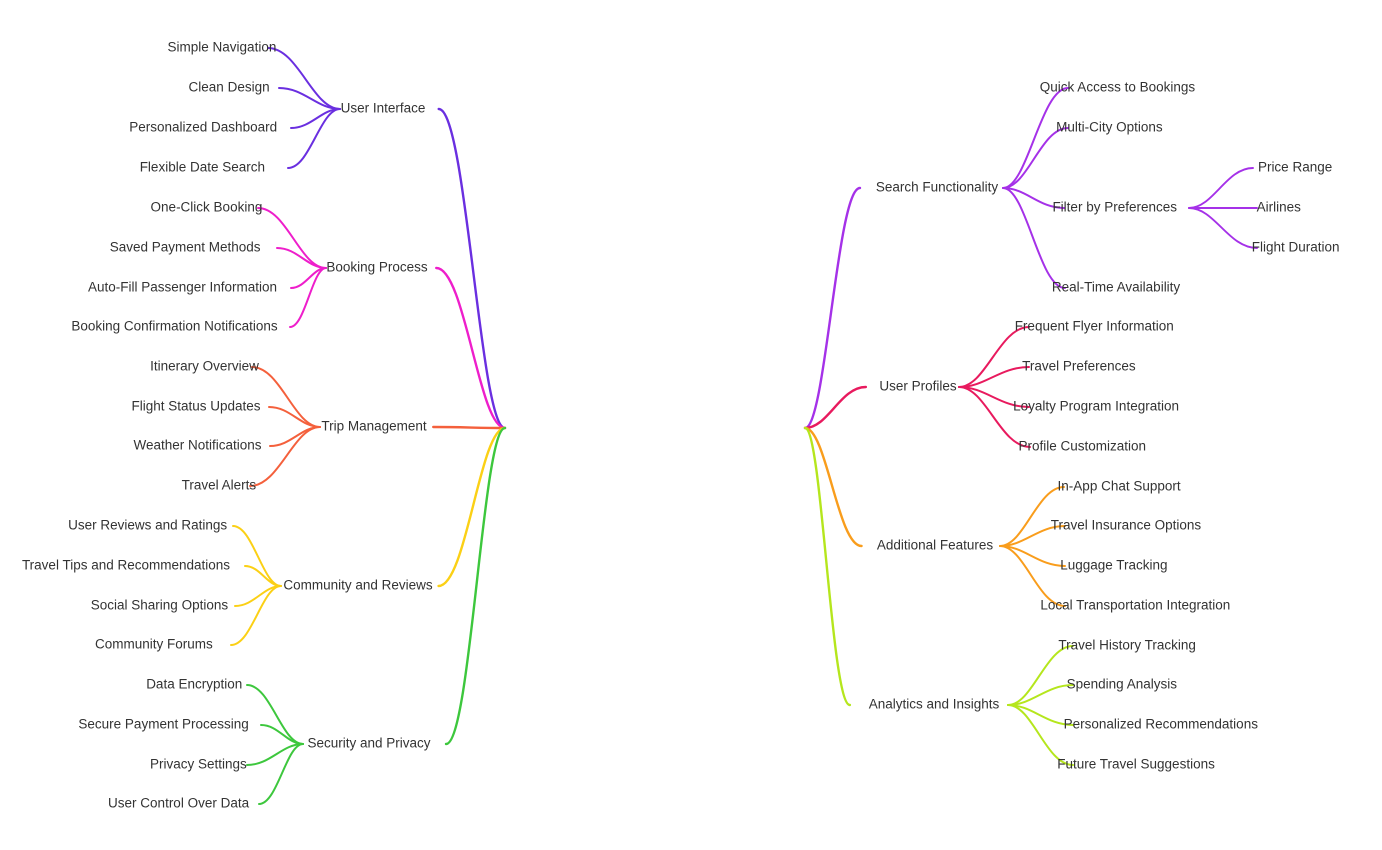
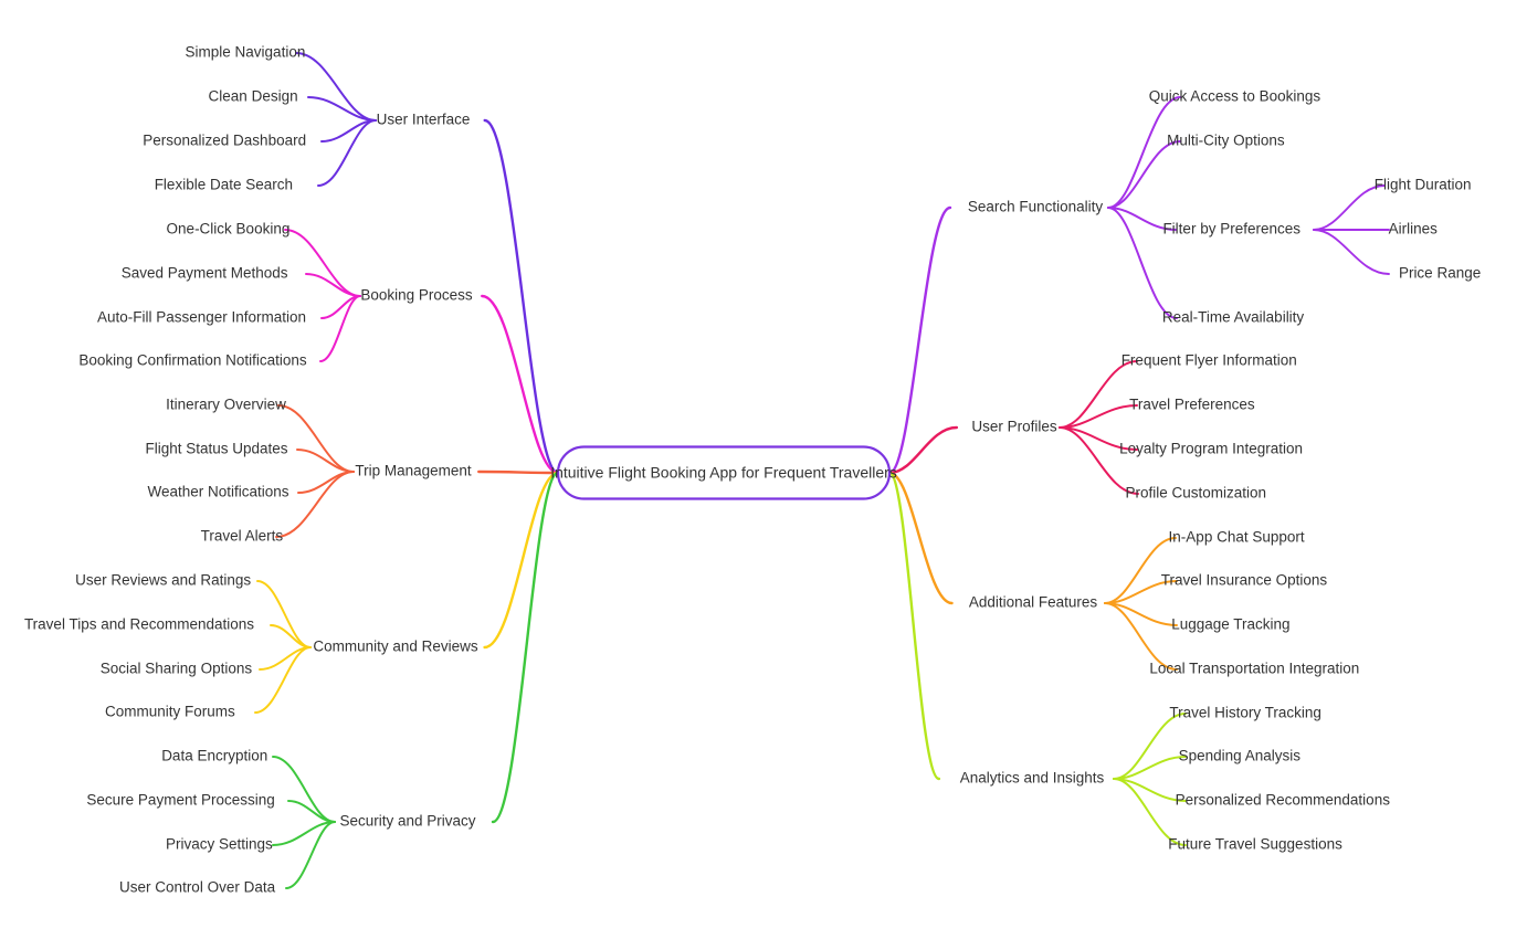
  Simple Navigation
  Clean Design
  Personalized Dashboard
  Flexible Date Search
  User Interface
  One-Click Booking
  Saved Payment Methods
  Auto-Fill Passenger Information
  Booking Confirmation Notifications
  Booking Process
  Itinerary Overview
  Flight Status Updates
  Weather Notifications
  Travel Alerts
  Trip Management
  User Reviews and Ratings
  Travel Tips and Recommendations
  Social Sharing Options
  Community Forums
  Community and Reviews
  Data Encryption
  Secure Payment Processing
  Privacy Settings
  User Control Over Data
  Security and Privacy
  Quick Access to Bookings
  Multi-City Options
- Price Range
+ Flight Duration
  Airlines
- Flight Duration
+ Price Range
  Filter by Preferences
  Real-Time Availability
  Search Functionality
  Frequent Flyer Information
  Travel Preferences
  Loyalty Program Integration
  Profile Customization
  User Profiles
  In-App Chat Support
  Travel Insurance Options
  Luggage Tracking
  Local Transportation Integration
  Additional Features
  Travel History Tracking
  Spending Analysis
  Personalized Recommendations
  Future Travel Suggestions
  Analytics and Insights
+ Intuitive Flight Booking App for Frequent Travellers
